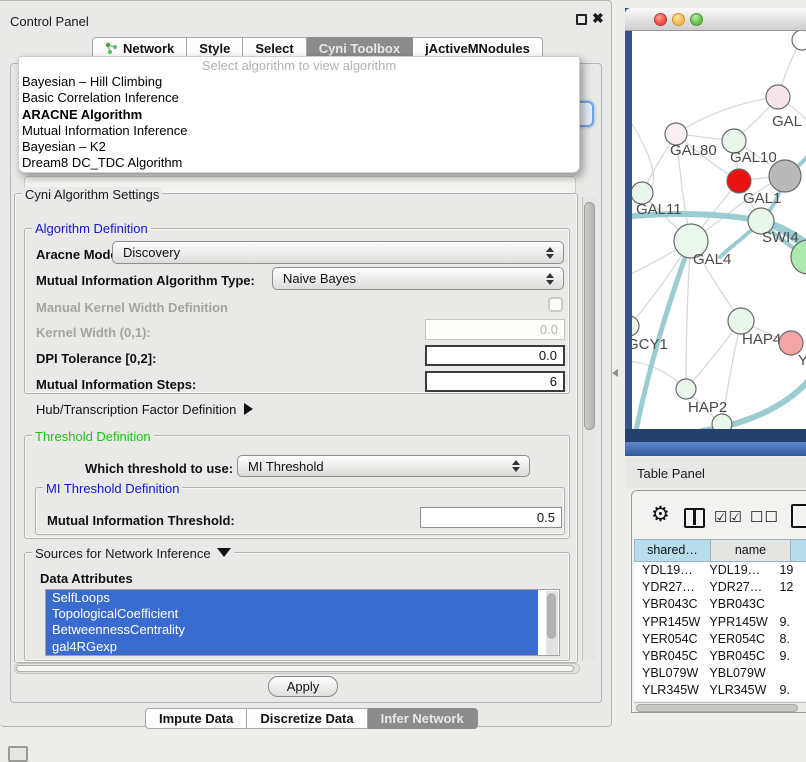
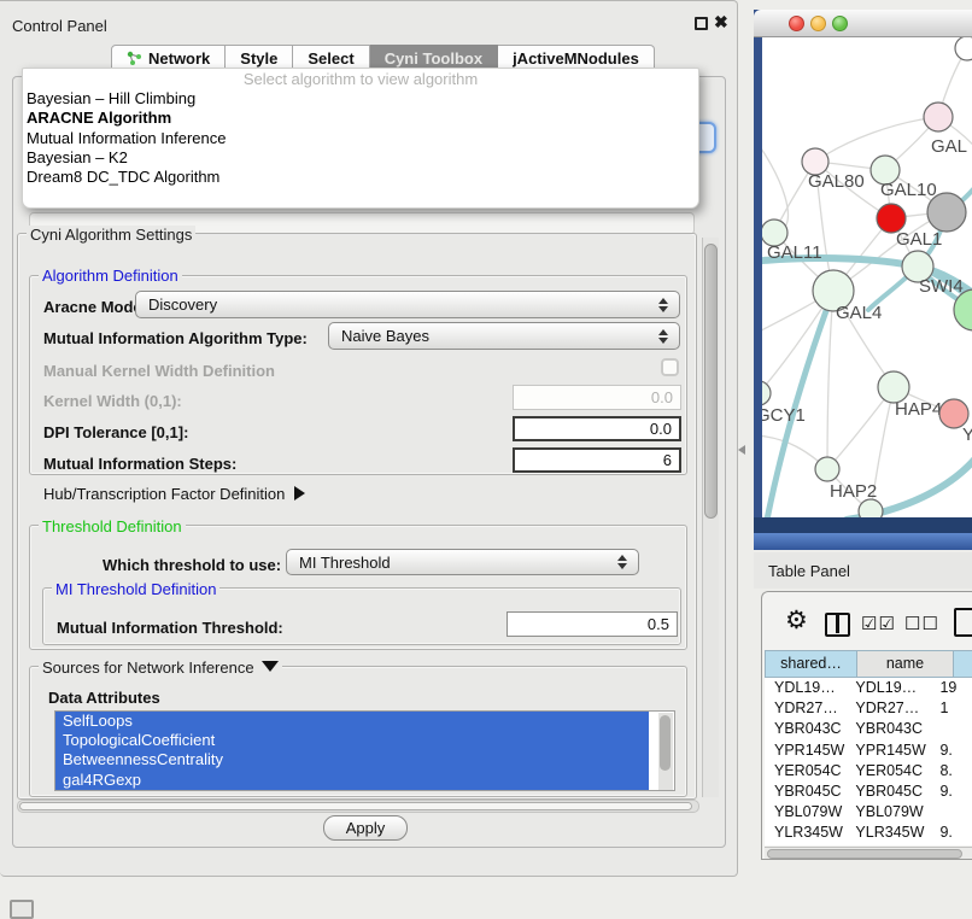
  Control Panel
  ✖
  Network
  Style
  Select
  Cyni Toolbox
  jActiveMNodules
  Cyni Algorithm Settings
  Algorithm Definition
  Aracne Mod
  Discovery
  Mutual Information Algorithm Type:
  Naive Bayes
  Manual Kernel Width Definition
  Kernel Width (0,1):
  0.0
- DPI Tolerance [0,2]:
+ DPI Tolerance [0,1]:
  0.0
  Mutual Information Steps:
  6
  Hub/Transcription Factor Definition
  Threshold Definition
  Which threshold to use:
  MI Threshold
  MI Threshold Definition
  Mutual Information Threshold:
  0.5
  Sources for Network Inference
  Data Attributes
  SelfLoops
  TopologicalCoefficient
  BetweennessCentrality
  gal4RGexp
  Apply
- Impute Data
- Discretize Data
- Infer Network
  Select algorithm to view algorithm
  Bayesian – Hill Climbing
- Basic Correlation Inference
  ARACNE Algorithm
  Mutual Information Inference
  Bayesian – K2
  Dream8 DC_TDC Algorithm
  GAL
  GAL80
  GAL10
  GAL1
  GAL11
  SWI4
  GAL4
  GCY1
  HAP4
  Y
  HAP2
  Table Panel
  ⚙
  ☑☑
  ☐☐
  shared…
  name
  YDL19…
  YDL19…
  19
  YDR27…
  YDR27…
- 12
+ 1
  YBR043C
  YBR043C
  YPR145W
  YPR145W
  9.
  YER054C
  YER054C
  8.
  YBR045C
  YBR045C
  9.
  YBL079W
  YBL079W
  YLR345W
  YLR345W
  9.
